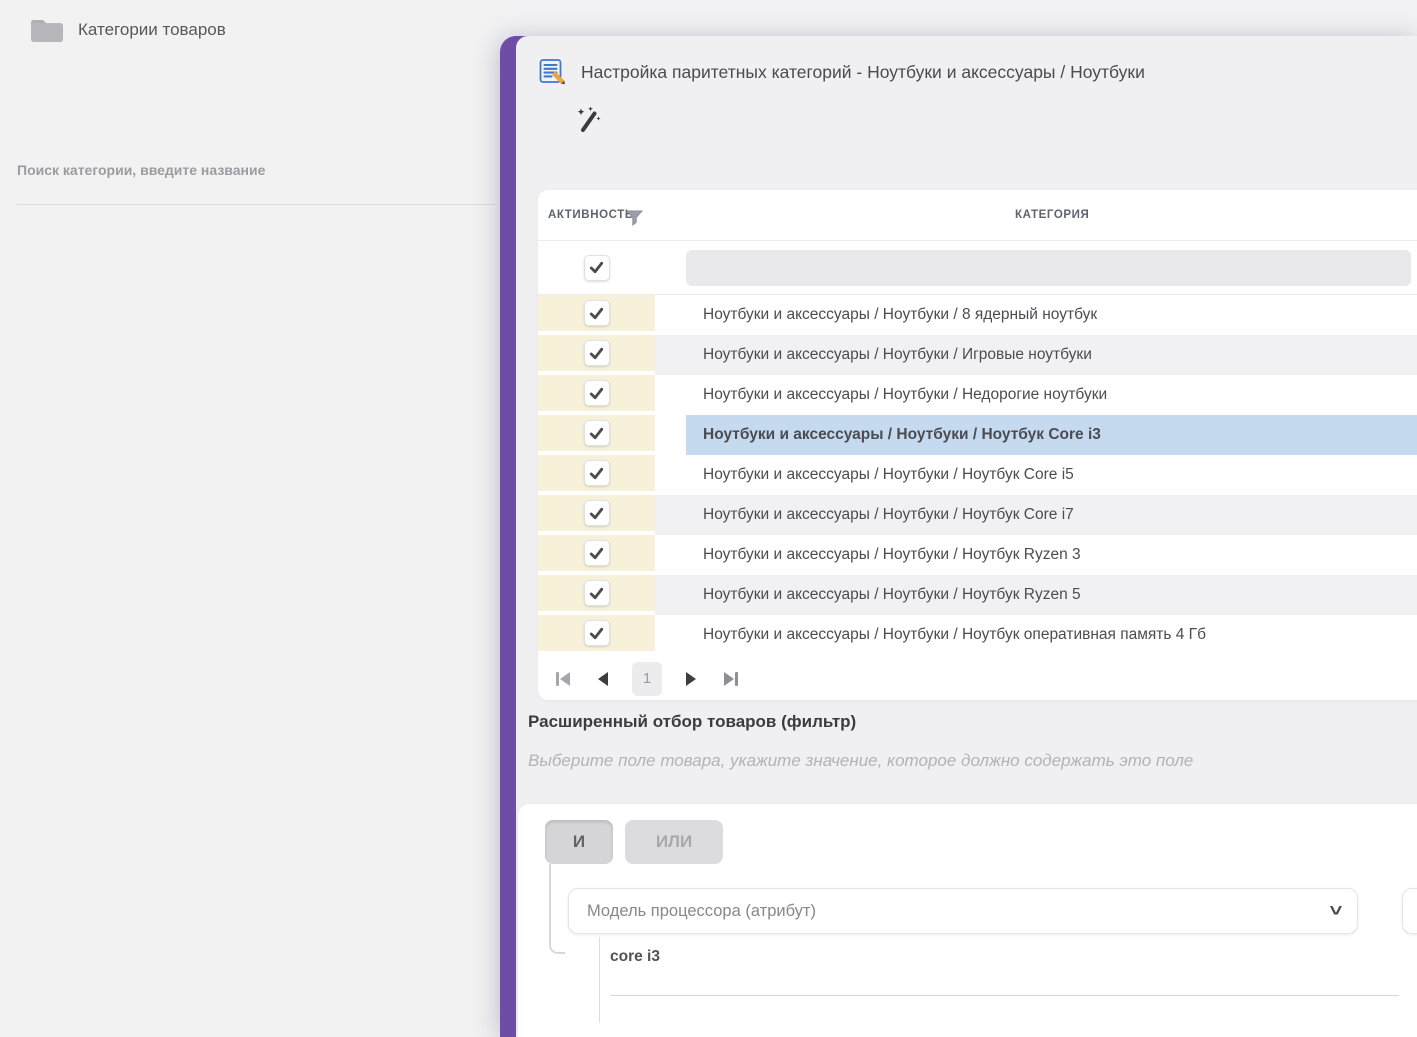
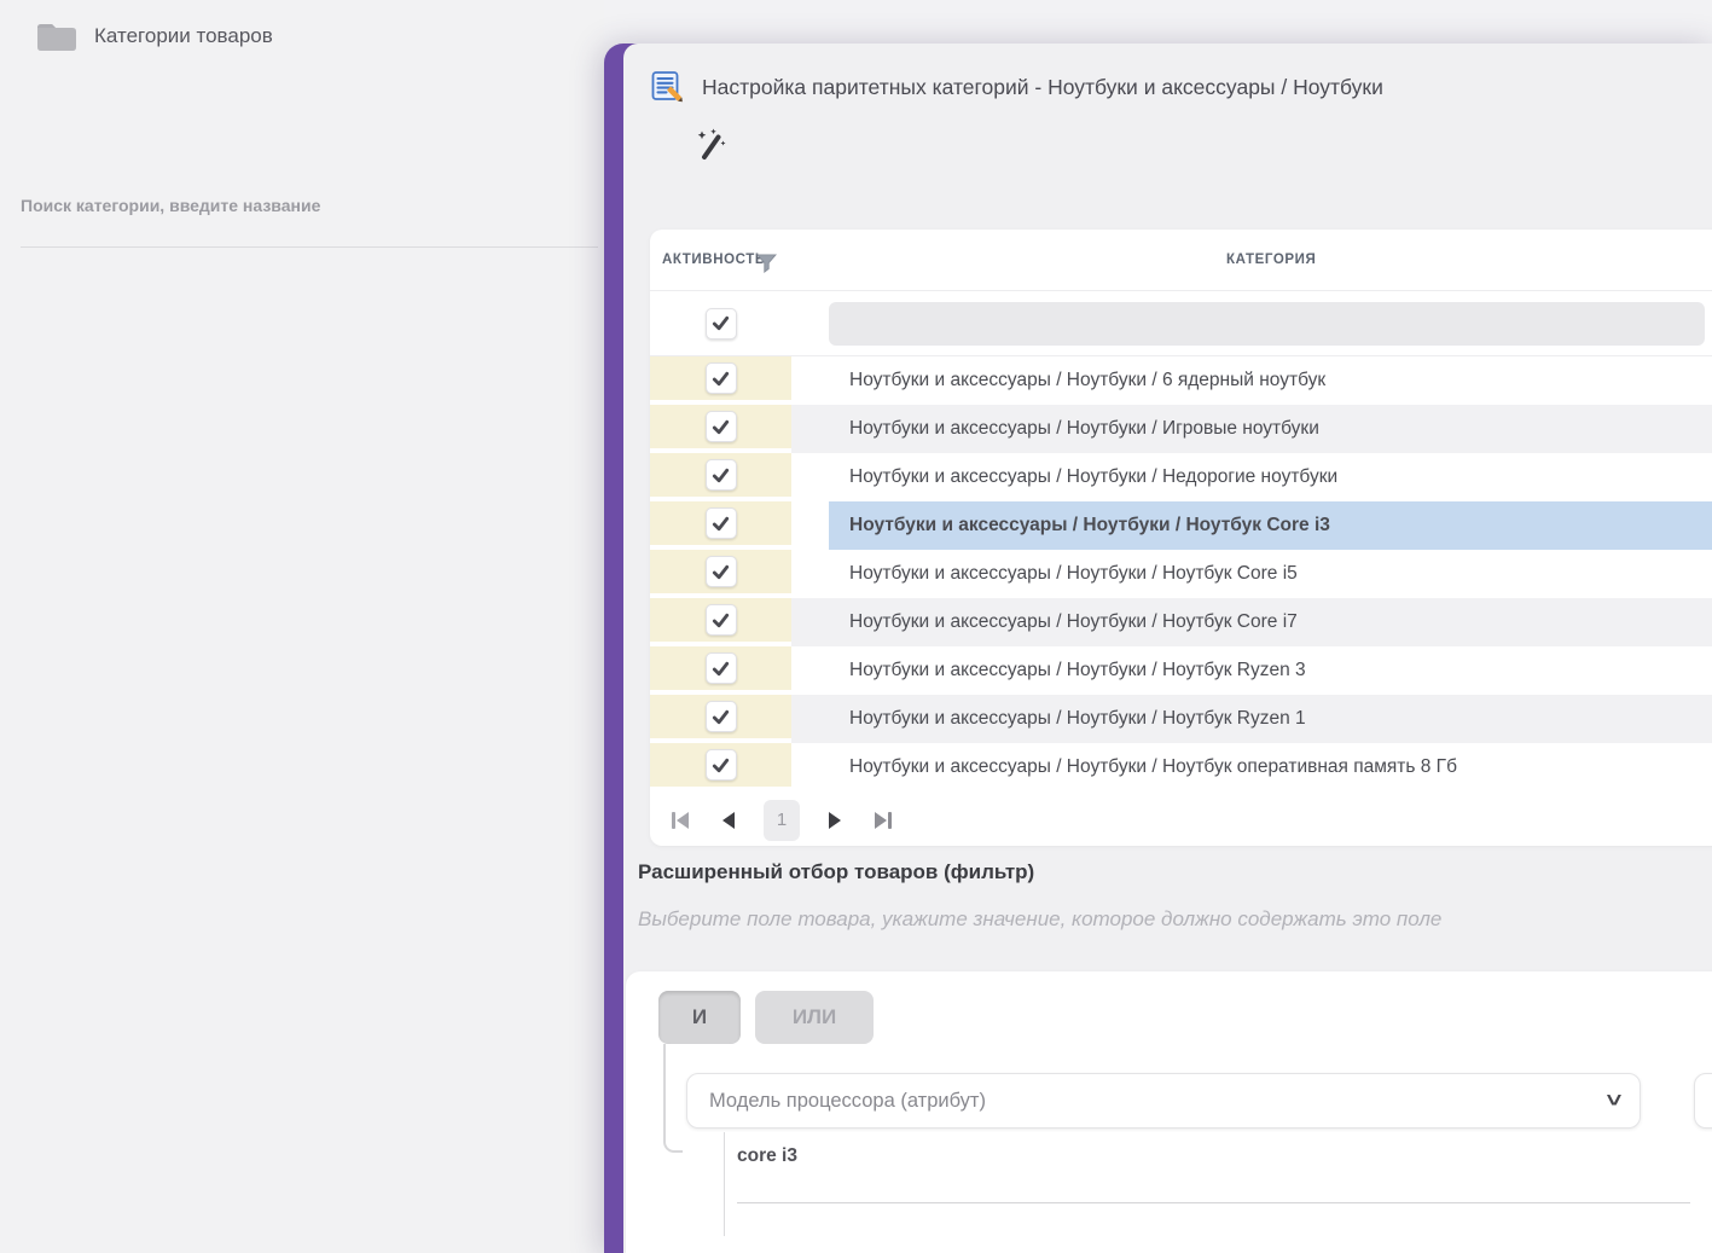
  Категории товаров
  Поиск категории, введите название
  Настройка паритетных категорий - Ноутбуки и аксессуары / Ноутбуки
  АКТИВНОСТЬ
  КАТЕГОРИЯ
- Ноутбуки и аксессуары / Ноутбуки / 8 ядерный ноутбук
+ Ноутбуки и аксессуары / Ноутбуки / 6 ядерный ноутбук
  Ноутбуки и аксессуары / Ноутбуки / Игровые ноутбуки
  Ноутбуки и аксессуары / Ноутбуки / Недорогие ноутбуки
  Ноутбуки и аксессуары / Ноутбуки / Ноутбук Core i3
  Ноутбуки и аксессуары / Ноутбуки / Ноутбук Core i5
  Ноутбуки и аксессуары / Ноутбуки / Ноутбук Core i7
  Ноутбуки и аксессуары / Ноутбуки / Ноутбук Ryzen 3
- Ноутбуки и аксессуары / Ноутбуки / Ноутбук Ryzen 5
+ Ноутбуки и аксессуары / Ноутбуки / Ноутбук Ryzen 1
- Ноутбуки и аксессуары / Ноутбуки / Ноутбук оперативная память 4 Гб
+ Ноутбуки и аксессуары / Ноутбуки / Ноутбук оперативная память 8 Гб
  1
  Расширенный отбор товаров (фильтр)
  Выберите поле товара, укажите значение, которое должно содержать это поле
  И
  ИЛИ
  Модель процессора (атрибут)
  ˅
  core i3
